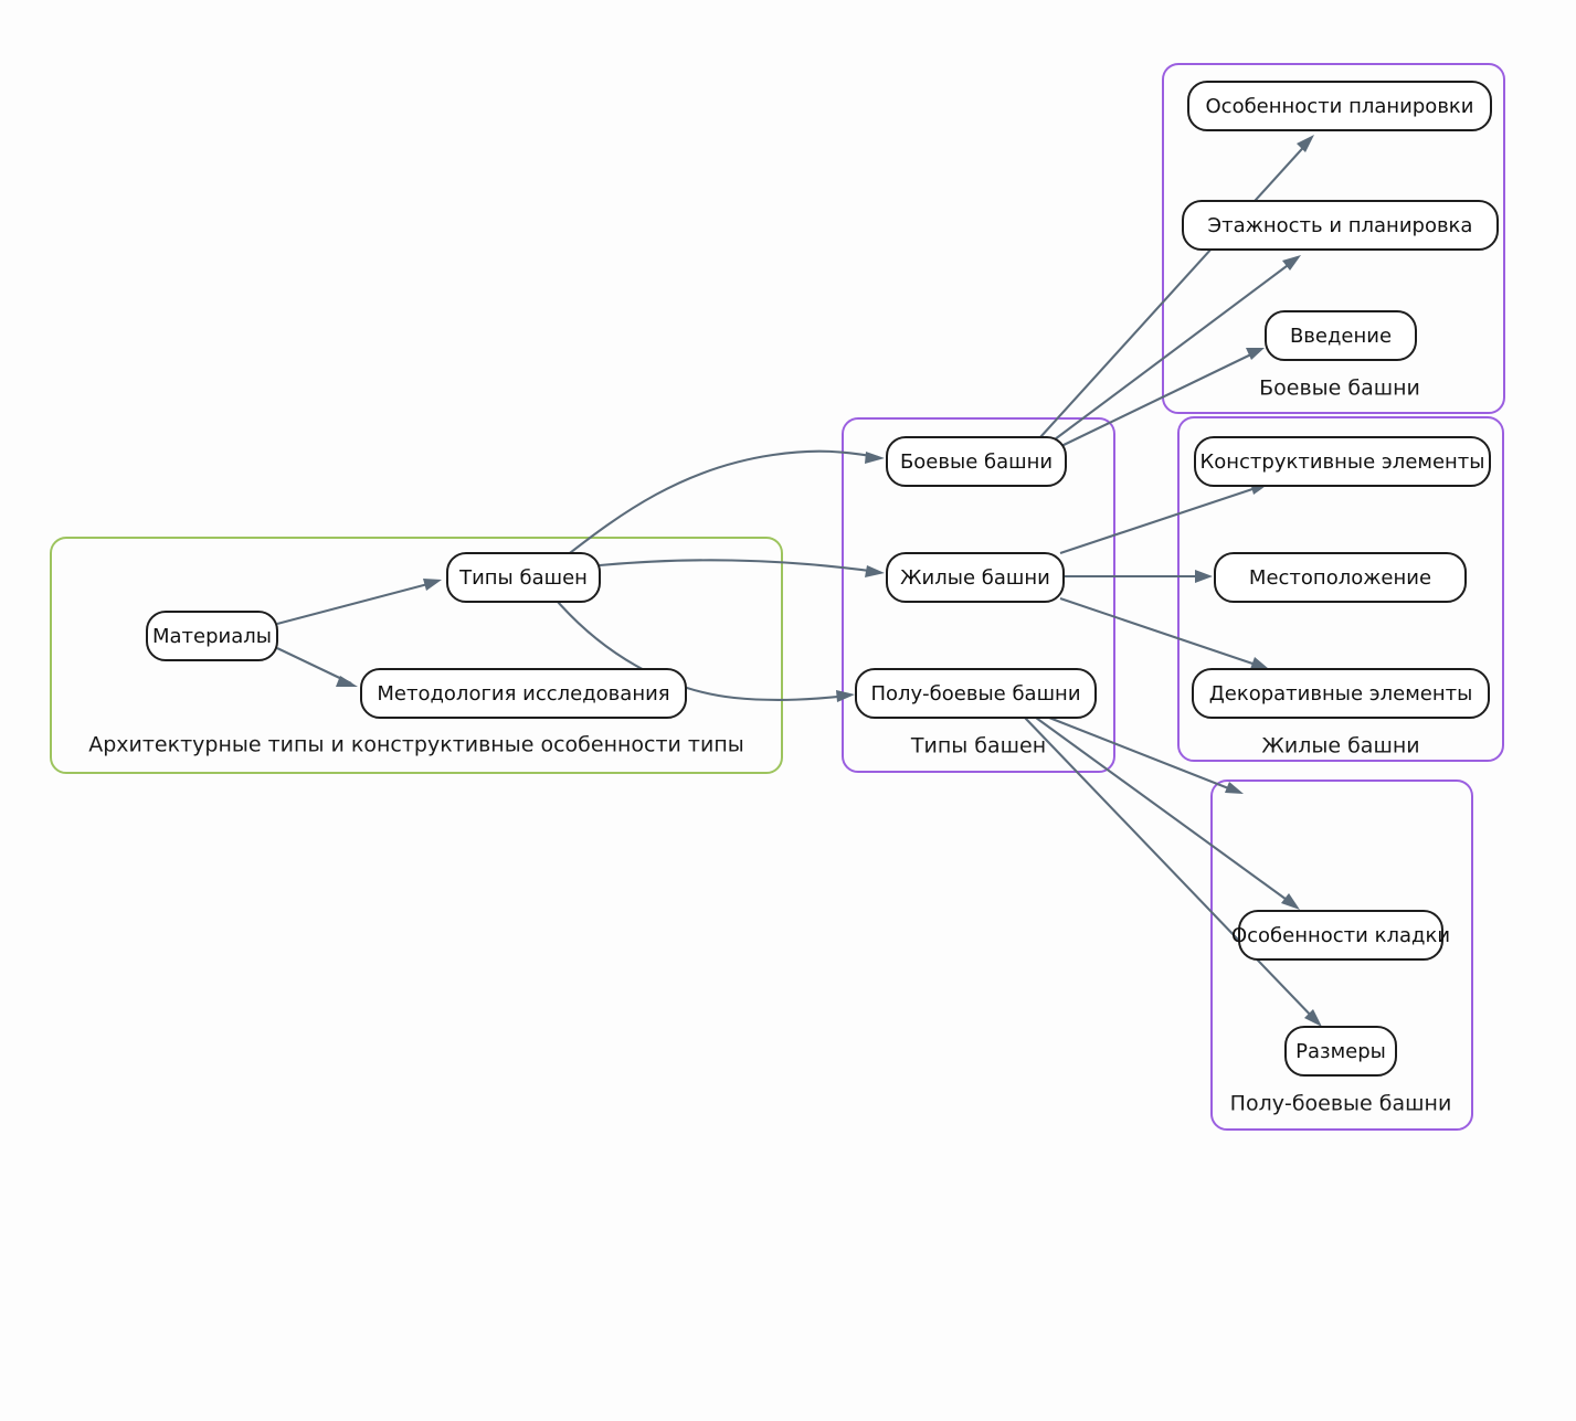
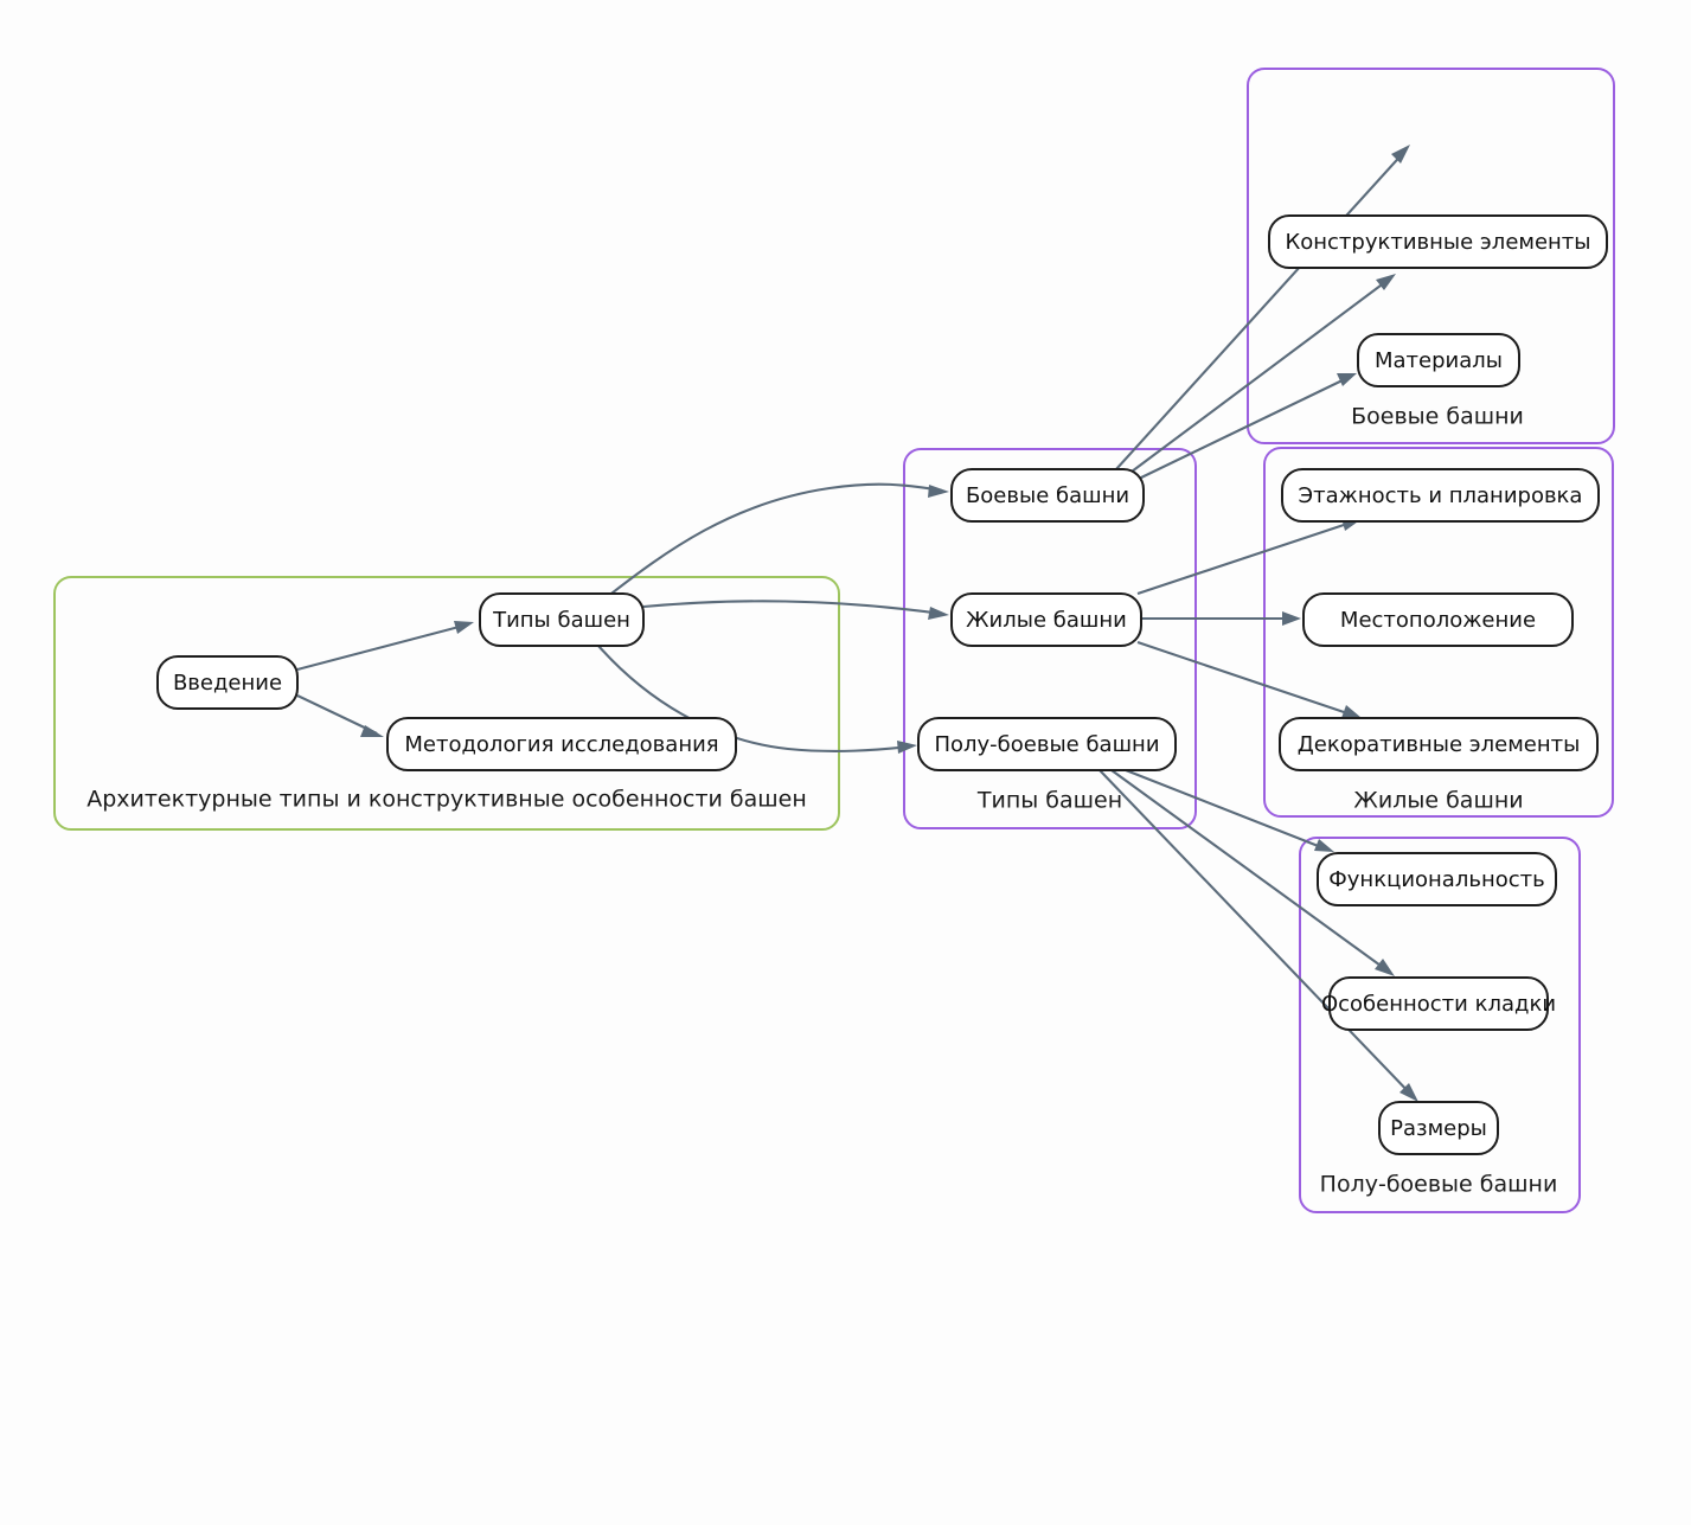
- Архитектурные типы и конструктивные особенности типы
+ Архитектурные типы и конструктивные особенности башен
  Типы башен
  Боевые башни
  Жилые башни
  Полу-боевые башни
- Материалы
+ Введение
  Типы башен
  Методология исследования
  Боевые башни
  Жилые башни
  Полу-боевые башни
- Особенности планировки
- Этажность и планировка
+ Конструктивные элементы
- Введение
+ Материалы
- Конструктивные элементы
+ Этажность и планировка
  Местоположение
  Декоративные элементы
+ Функциональность
  Особенности кладки
  Размеры
